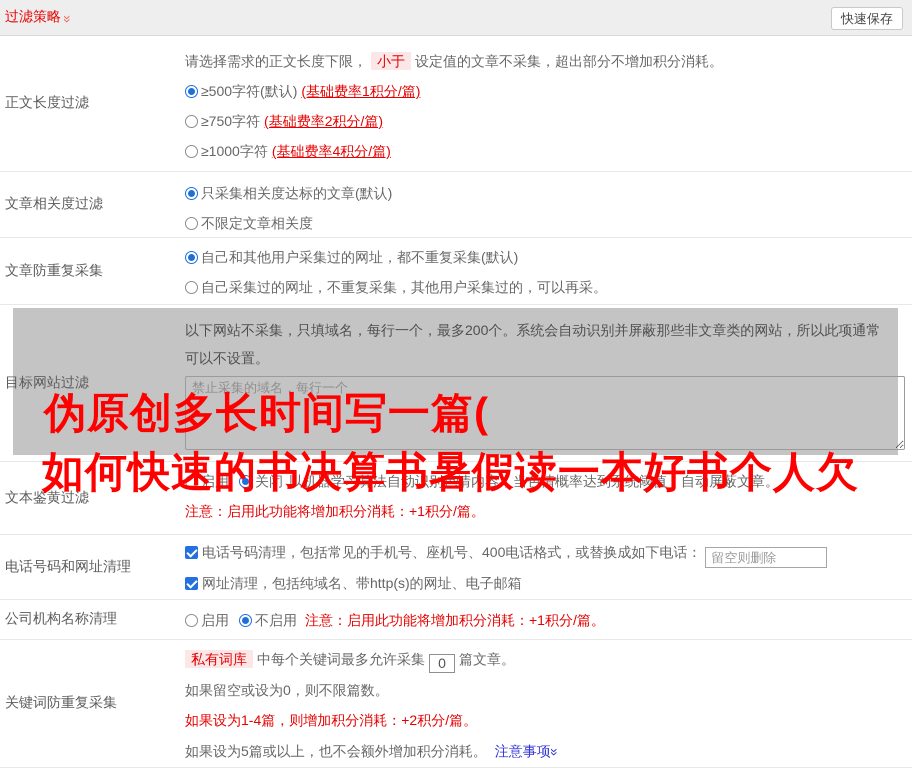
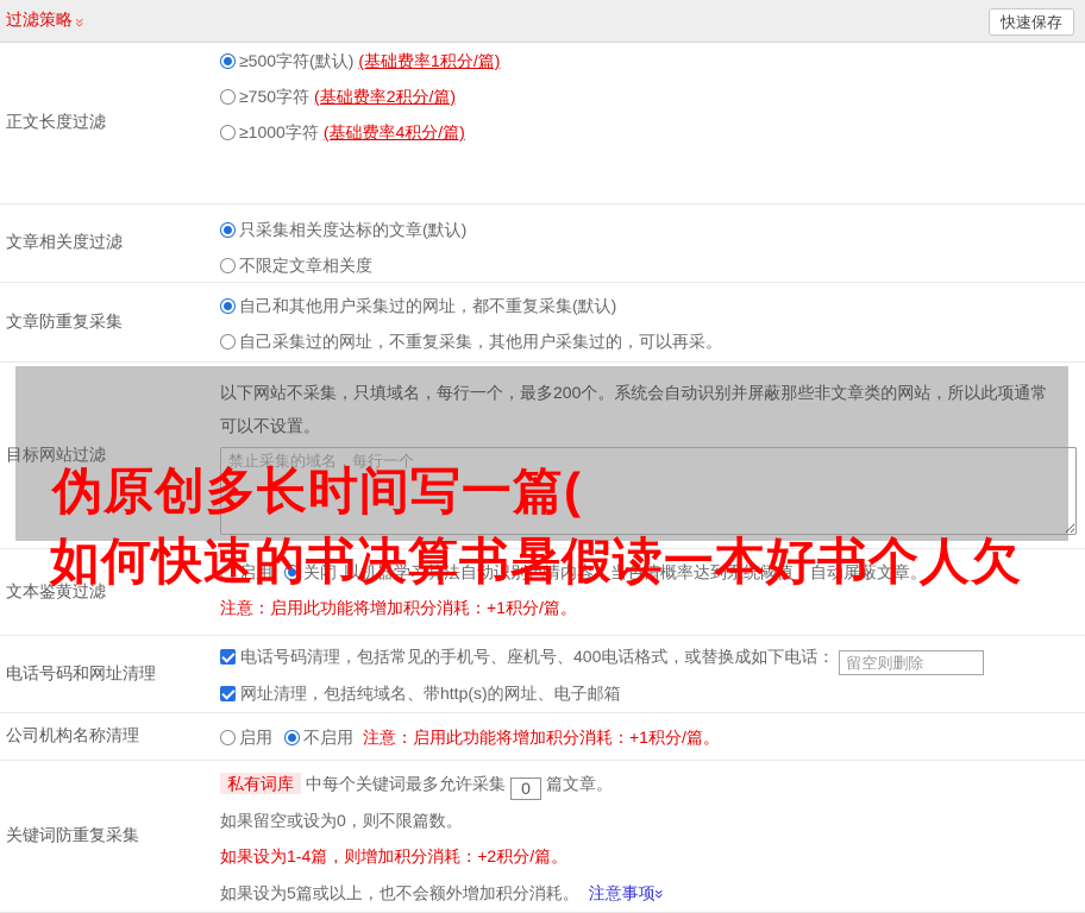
  过滤策略
  快速保存
  正文长度过滤
- 请选择需求的正文长度下限， 小于 设定值的文章不采集，超出部分不增加积分消耗。
  ≥500字符(默认) (基础费率1积分/篇)
  ≥750字符 (基础费率2积分/篇)
  ≥1000字符 (基础费率4积分/篇)
  文章相关度过滤
  只采集相关度达标的文章(默认)
  不限定文章相关度
  文章防重复采集
  自己和其他用户采集过的网址，都不重复采集(默认)
  自己采集过的网址，不重复采集，其他用户采集过的，可以再采。
  目标网站过滤
  以下网站不采集，只填域名，每行一个，最多200个。系统会自动识别并屏蔽那些非文章类的网站，所以此项通常可以不设置。
  禁止采集的域名，每行一个
  文本鉴黄过滤
  启用 关闭 以机器学习算法自动识别色情内容，当色情概率达到系统阈值，自动屏蔽文章。
  注意：启用此功能将增加积分消耗：+1积分/篇。
  电话号码和网址清理
  电话号码清理，包括常见的手机号、座机号、400电话格式，或替换成如下电话： 留空则删除
  网址清理，包括纯域名、带http(s)的网址、电子邮箱
  公司机构名称清理
  启用 不启用 注意：启用此功能将增加积分消耗：+1积分/篇。
  关键词防重复采集
  私有词库 中每个关键词最多允许采集 0 篇文章。
  如果留空或设为0，则不限篇数。
  如果设为1-4篇，则增加积分消耗：+2积分/篇。
  如果设为5篇或以上，也不会额外增加积分消耗。 注意事项
  伪原创多长时间写一篇(
  如何快速的书决算书暑假读一本好书个人欠
